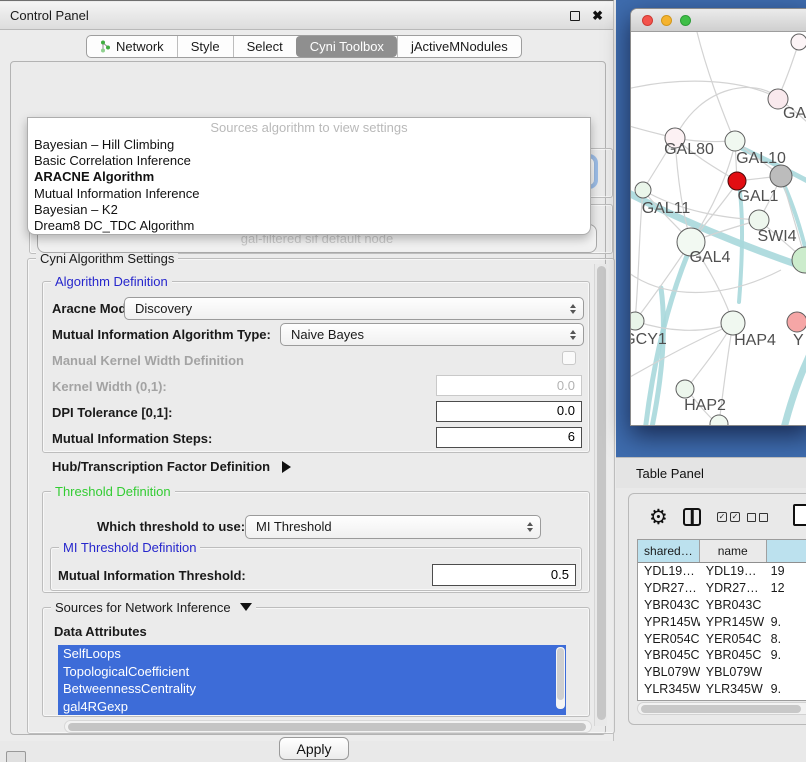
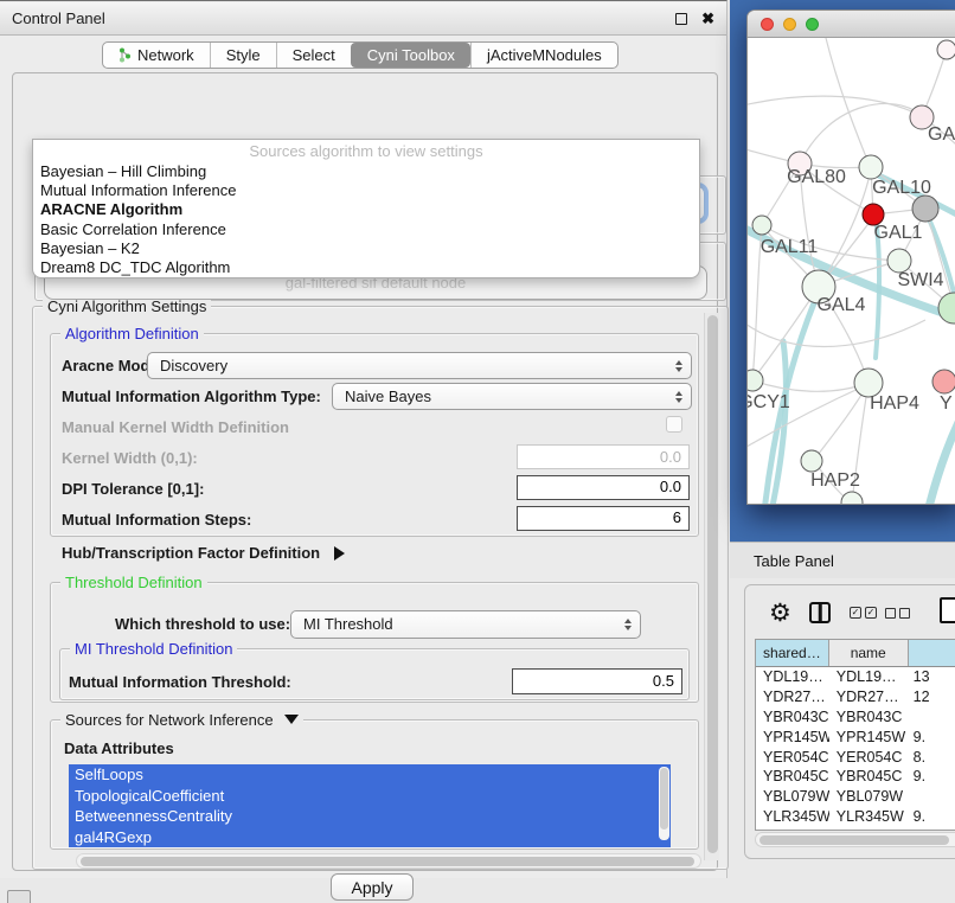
  Control Panel
  ✖
  Network
  Style
  Select
  Cyni Toolbox
  jActiveMNodules
  gal-filtered sif default node
  Sources algorithm to view settings
  Bayesian – Hill Climbing
- Basic Correlation Inference
+ Mutual Information Inference
  ARACNE Algorithm
- Mutual Information Inference
+ Basic Correlation Inference
  Bayesian – K2
  Dream8 DC_TDC Algorithm
  Cyni Algorithm Settings
  Algorithm Definition
  Aracne Mod
  Discovery
  Mutual Information Algorithm Type:
  Naive Bayes
  Manual Kernel Width Definition
  Kernel Width (0,1):
  0.0
  DPI Tolerance [0,1]:
  0.0
  Mutual Information Steps:
  6
  Hub/Transcription Factor Definition
  Threshold Definition
  Which threshold to use:
  MI Threshold
  MI Threshold Definition
  Mutual Information Threshold:
  0.5
  Sources for Network Inference
  Data Attributes
  SelfLoops
  TopologicalCoefficient
  BetweennessCentrality
  gal4RGexp
  Apply
  GAL80
  GAL10
  GAL1
  GAL11
  SWI4
  GAL4
  CY1
  HAP4
  Y
  HAP2
  Table Panel
  ⚙
  ✓
  ✓
  shared…
  name
  YDL19…
  YDL19…
- 19
+ 13
  YDR27…
  YDR27…
  12
  YBR043C
  YBR043C
  YPR145W
  YPR145W
  9.
  YER054C
  YER054C
  8.
  YBR045C
  YBR045C
  9.
  YBL079W
  YBL079W
  YLR345W
  YLR345W
  9.
